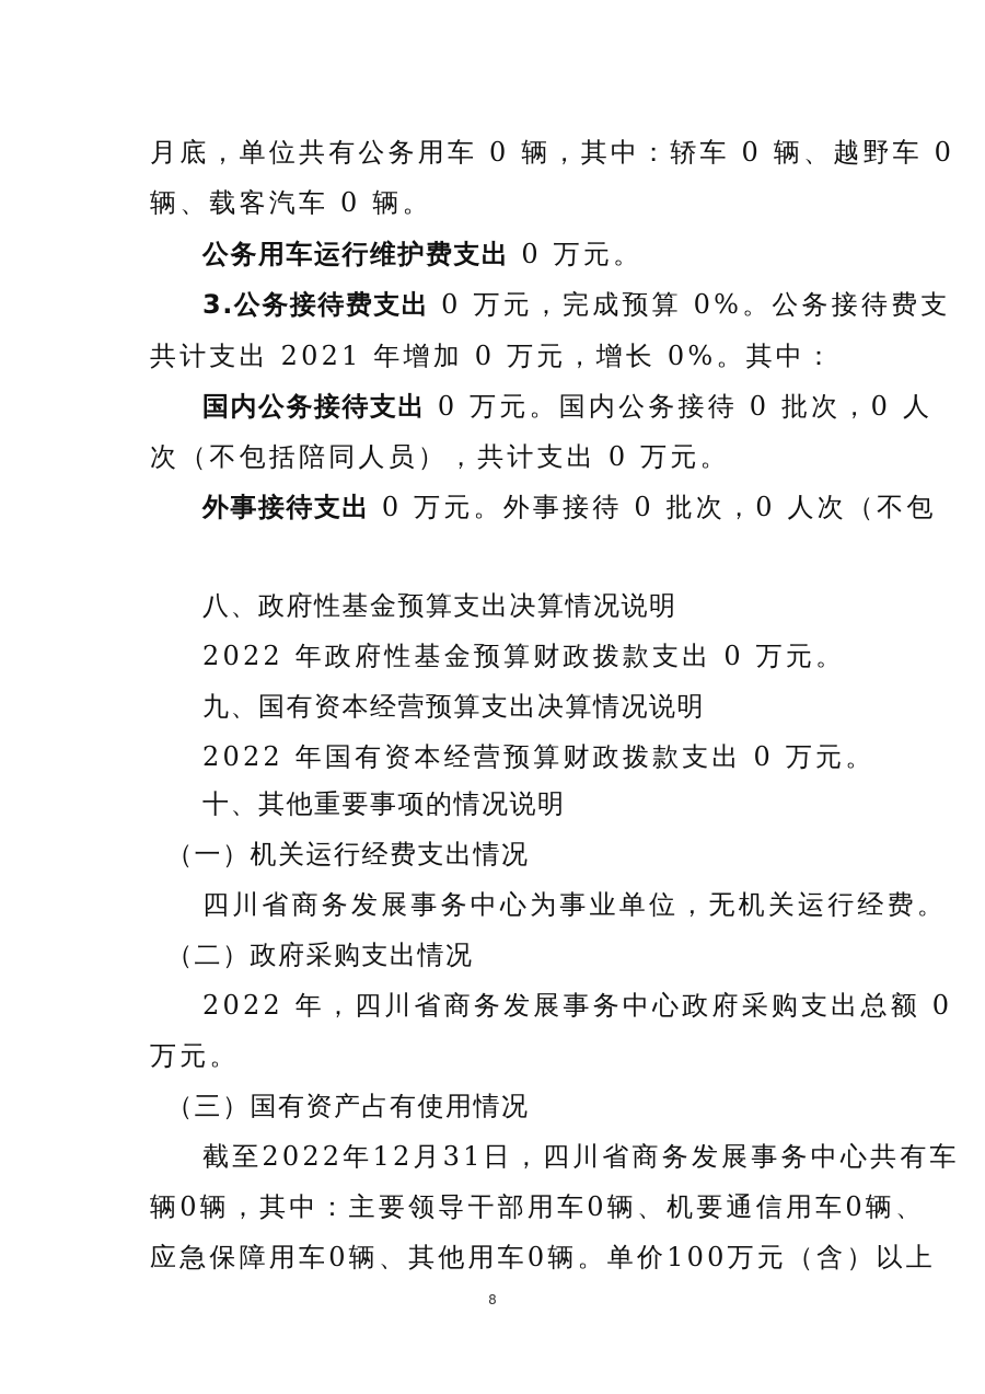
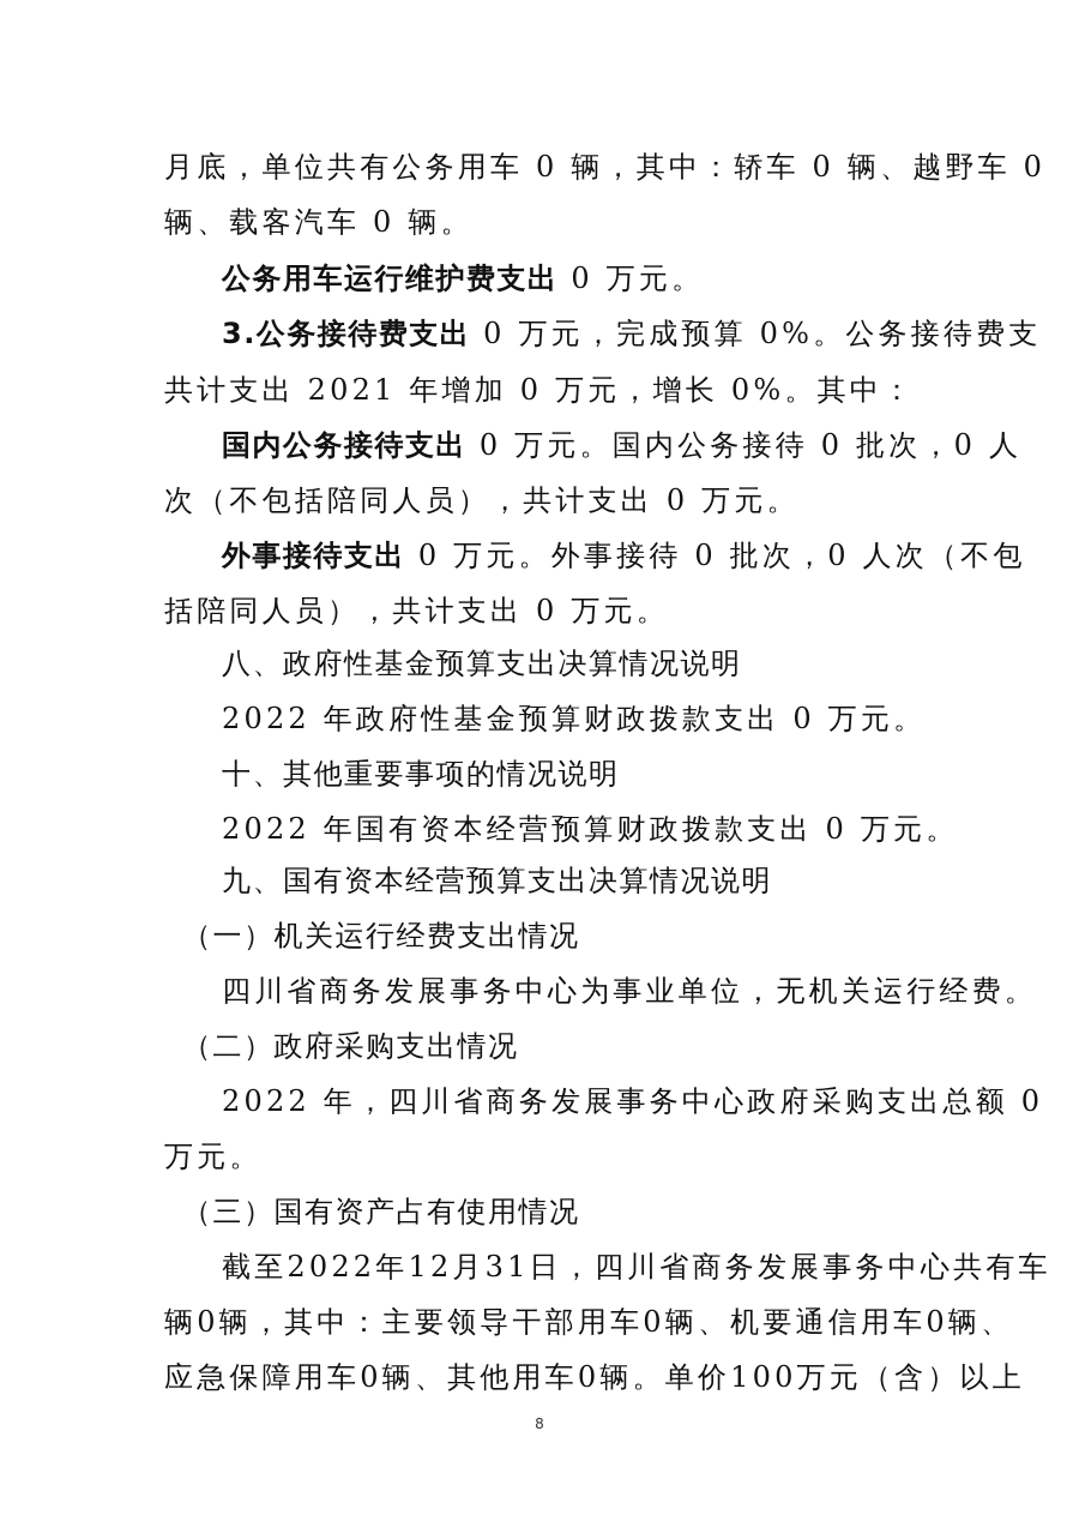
  月底，单位共有公务用车 0 辆，其中：轿车 0 辆、越野车 0
  辆、载客汽车 0 辆。
  公务用车运行维护费支出 0 万元。
  3.公务接待费支出 0 万元，完成预算 0%。公务接待费支
  共计支出 2021 年增加 0 万元，增长 0%。其中：
  国内公务接待支出 0 万元。国内公务接待 0 批次，0 人
  次（不包括陪同人员），共计支出 0 万元。
  外事接待支出 0 万元。外事接待 0 批次，0 人次（不包
+ 括陪同人员），共计支出 0 万元。
  八、政府性基金预算支出决算情况说明
  2022 年政府性基金预算财政拨款支出 0 万元。
- 九、国有资本经营预算支出决算情况说明
+ 十、其他重要事项的情况说明
  2022 年国有资本经营预算财政拨款支出 0 万元。
- 十、其他重要事项的情况说明
+ 九、国有资本经营预算支出决算情况说明
  （一）机关运行经费支出情况
  四川省商务发展事务中心为事业单位，无机关运行经费。
  （二）政府采购支出情况
  2022 年，四川省商务发展事务中心政府采购支出总额 0
  万元。
  （三）国有资产占有使用情况
  截至2022年12月31日，四川省商务发展事务中心共有车
  辆0辆，其中：主要领导干部用车0辆、机要通信用车0辆、
  应急保障用车0辆、其他用车0辆。单价100万元（含）以上
  8
